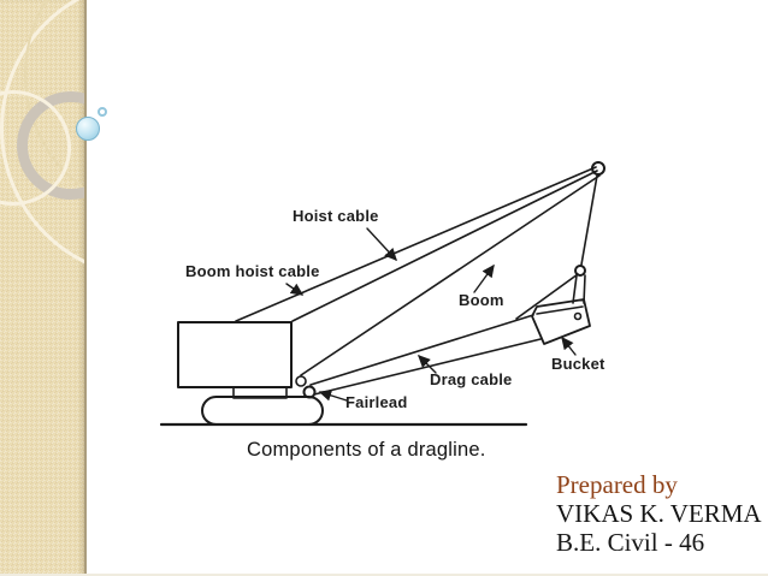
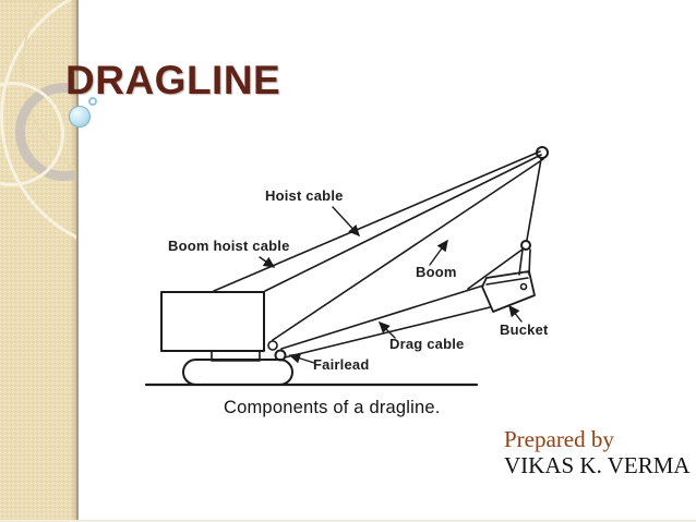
+ DRAGLINE
  Hoist cable
  Boom hoist cable
  Boom
  Drag cable
  Bucket
  Fairlead
  Components of a dragline.
  Prepared by
  VIKAS K. VERMA
- B.E. Civil - 46
